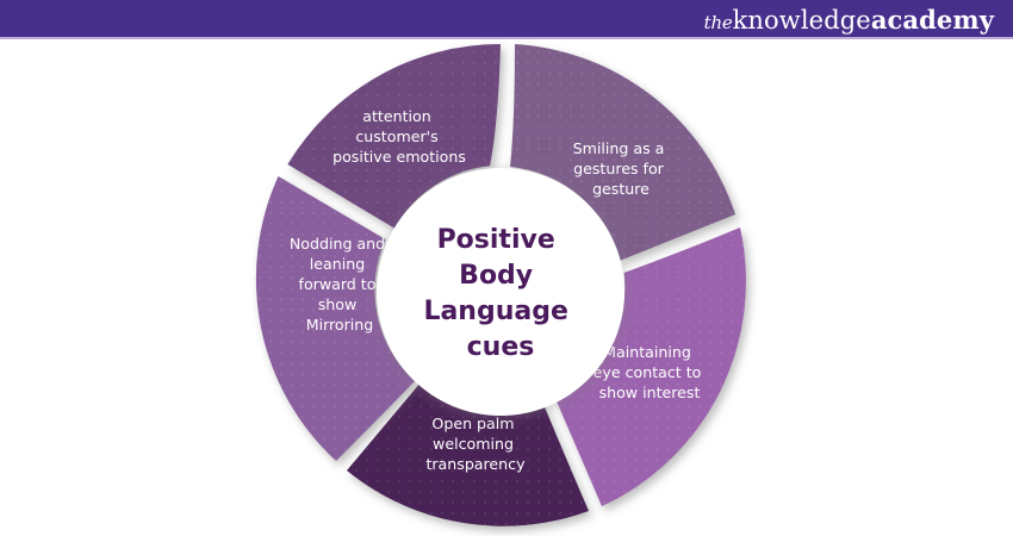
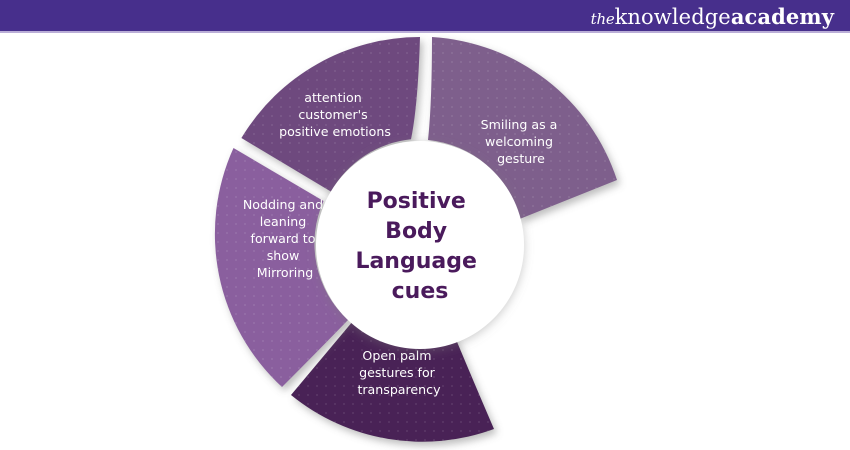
  theknowledgeacademy
  attention customer's positive emotions
- Smiling as a gestures for gesture
+ Smiling as a welcoming gesture
- Maintaining eye contact to show interest
- Open palm welcoming transparency
+ Open palm gestures for transparency
  Nodding and leaning forward to show Mirroring
  Positive Body Language cues
